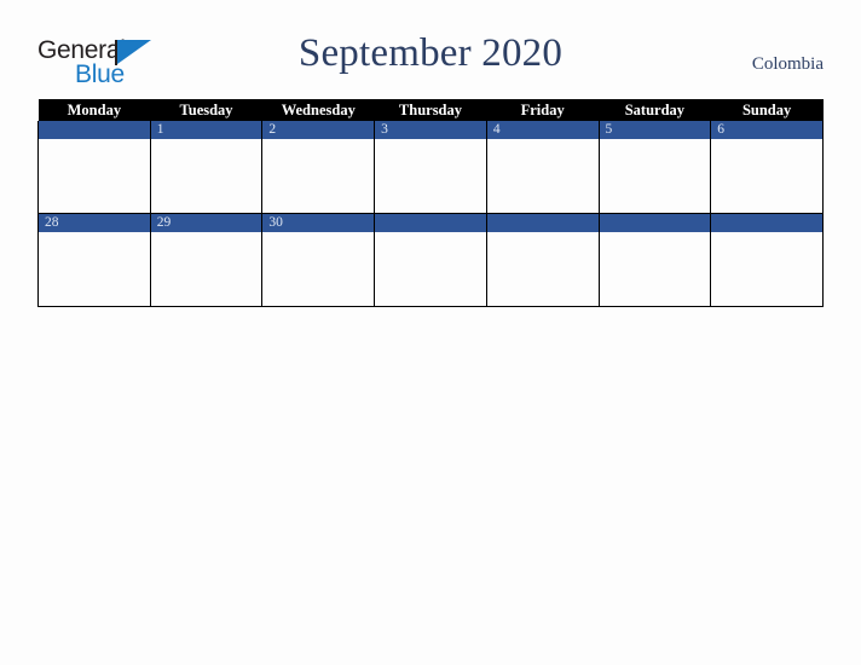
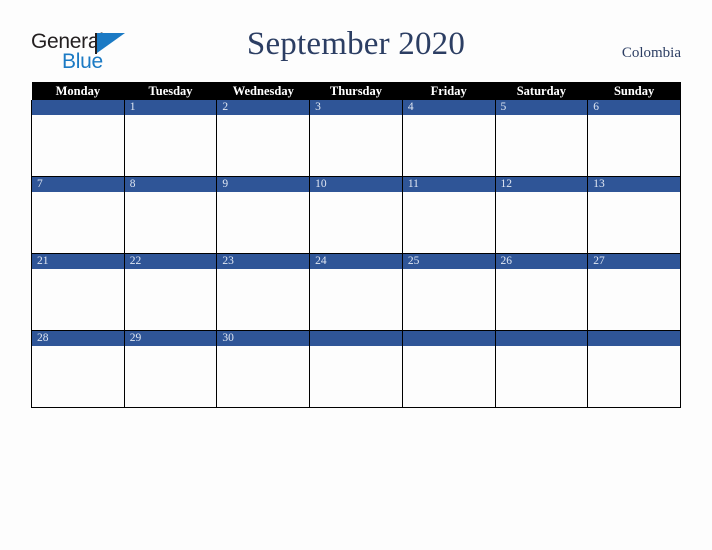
  General
  Blue
  September 2020
  Colombia
  Monday	Tuesday	Wednesday	Thursday	Friday	Saturday	Sunday
  	1	2	3	4	5	6
+ 7	8	9	10	11	12	13
+ 21	22	23	24	25	26	27
  28	29	30
